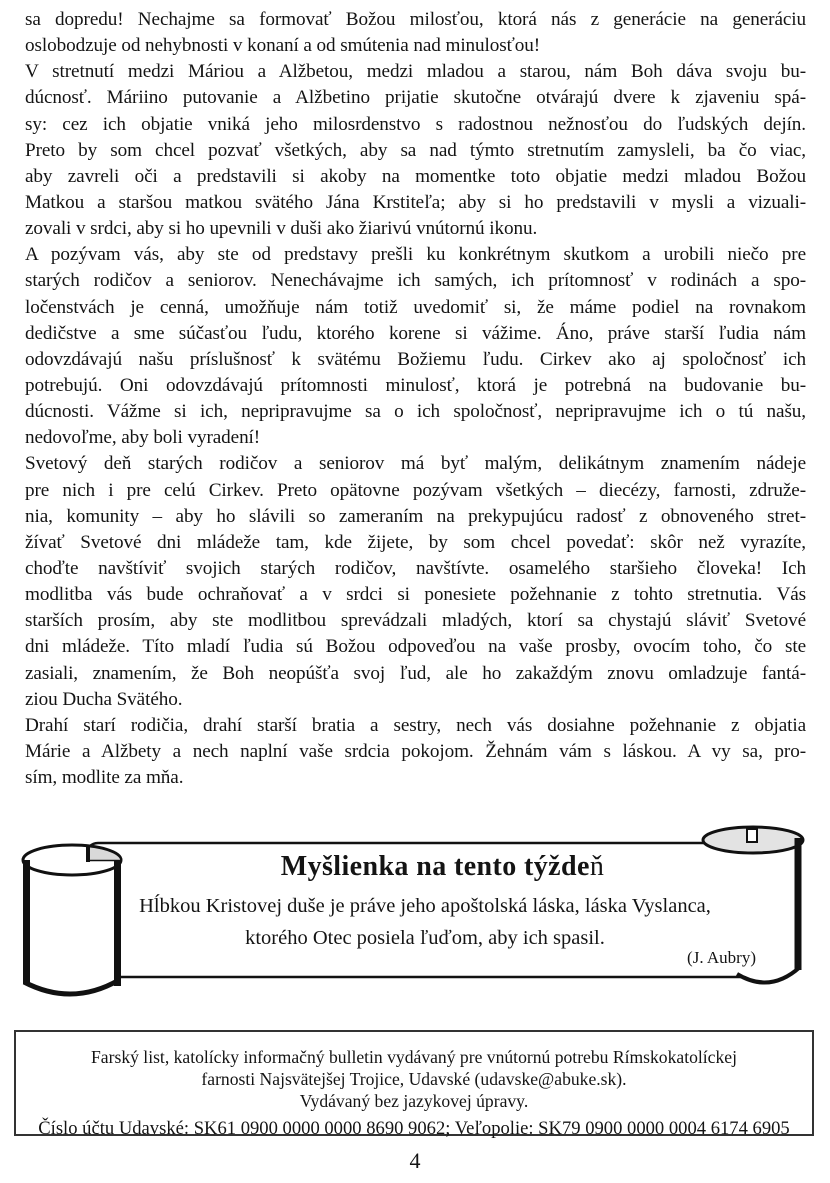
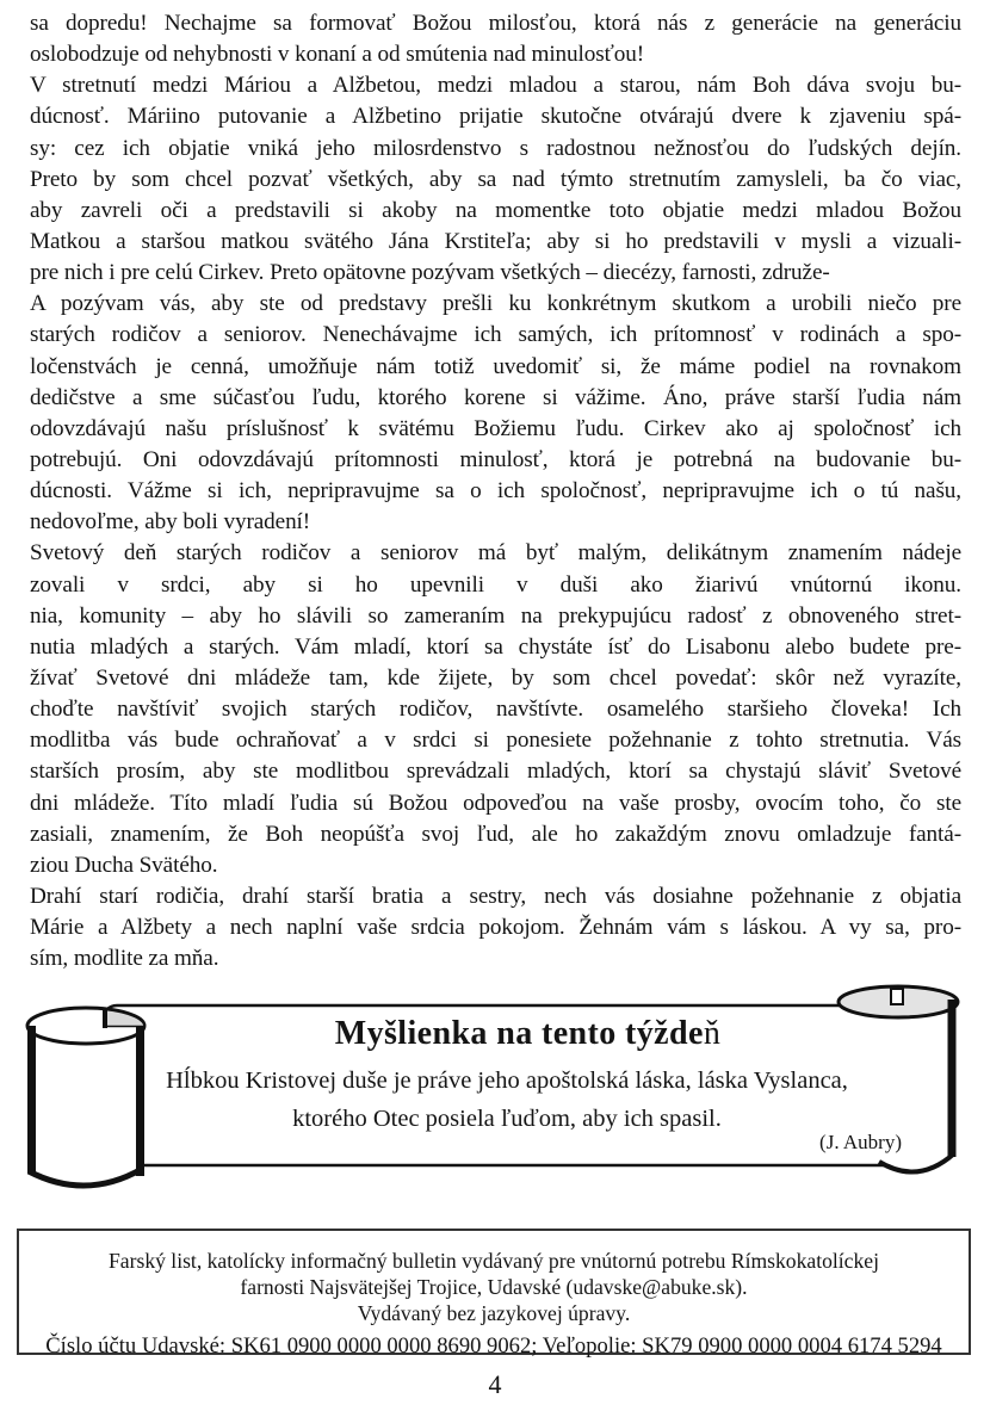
  sa dopredu! Nechajme sa formovať Božou milosťou, ktorá nás z generácie na generáciu
  oslobodzuje od nehybnosti v konaní a od smútenia nad minulosťou!
  V stretnutí medzi Máriou a Alžbetou, medzi mladou a starou, nám Boh dáva svoju bu-
  dúcnosť. Máriino putovanie a Alžbetino prijatie skutočne otvárajú dvere k zjaveniu spá-
  sy: cez ich objatie vniká jeho milosrdenstvo s radostnou nežnosťou do ľudských dejín.
  Preto by som chcel pozvať všetkých, aby sa nad týmto stretnutím zamysleli, ba čo viac,
  aby zavreli oči a predstavili si akoby na momentke toto objatie medzi mladou Božou
  Matkou a staršou matkou svätého Jána Krstiteľa; aby si ho predstavili v mysli a vizuali-
- zovali v srdci, aby si ho upevnili v duši ako žiarivú vnútornú ikonu.
+ pre nich i pre celú Cirkev. Preto opätovne pozývam všetkých – diecézy, farnosti, združe-
  A pozývam vás, aby ste od predstavy prešli ku konkrétnym skutkom a urobili niečo pre
  starých rodičov a seniorov. Nenechávajme ich samých, ich prítomnosť v rodinách a spo-
  ločenstvách je cenná, umožňuje nám totiž uvedomiť si, že máme podiel na rovnakom
  dedičstve a sme súčasťou ľudu, ktorého korene si vážime. Áno, práve starší ľudia nám
  odovzdávajú našu príslušnosť k svätému Božiemu ľudu. Cirkev ako aj spoločnosť ich
  potrebujú. Oni odovzdávajú prítomnosti minulosť, ktorá je potrebná na budovanie bu-
  dúcnosti. Vážme si ich, nepripravujme sa o ich spoločnosť, nepripravujme ich o tú našu,
  nedovoľme, aby boli vyradení!
  Svetový deň starých rodičov a seniorov má byť malým, delikátnym znamením nádeje
- pre nich i pre celú Cirkev. Preto opätovne pozývam všetkých – diecézy, farnosti, združe-
+ zovali v srdci, aby si ho upevnili v duši ako žiarivú vnútornú ikonu.
  nia, komunity – aby ho slávili so zameraním na prekypujúcu radosť z obnoveného stret-
+ nutia mladých a starých. Vám mladí, ktorí sa chystáte ísť do Lisabonu alebo budete pre-
  žívať Svetové dni mládeže tam, kde žijete, by som chcel povedať: skôr než vyrazíte,
  choďte navštíviť svojich starých rodičov, navštívte. osamelého staršieho človeka! Ich
  modlitba vás bude ochraňovať a v srdci si ponesiete požehnanie z tohto stretnutia. Vás
  starších prosím, aby ste modlitbou sprevádzali mladých, ktorí sa chystajú sláviť Svetové
  dni mládeže. Títo mladí ľudia sú Božou odpoveďou na vaše prosby, ovocím toho, čo ste
  zasiali, znamením, že Boh neopúšťa svoj ľud, ale ho zakaždým znovu omladzuje fantá-
  ziou Ducha Svätého.
  Drahí starí rodičia, drahí starší bratia a sestry, nech vás dosiahne požehnanie z objatia
  Márie a Alžbety a nech naplní vaše srdcia pokojom. Žehnám vám s láskou. A vy sa, pro-
  sím, modlite za mňa.
  Myšlienka na tento týždeň
  Hĺbkou Kristovej duše je práve jeho apoštolská láska, láska Vyslanca,
  ktorého Otec posiela ľuďom, aby ich spasil.
  (J. Aubry)
  Farský list, katolícky informačný bulletin vydávaný pre vnútornú potrebu Rímskokatolíckej
  farnosti Najsvätejšej Trojice, Udavské (udavske@abuke.sk).
  Vydávaný bez jazykovej úpravy.
- Číslo účtu Udavské: SK61 0900 0000 0000 8690 9062; Veľopolie: SK79 0900 0000 0004 6174 6905
+ Číslo účtu Udavské: SK61 0900 0000 0000 8690 9062; Veľopolie: SK79 0900 0000 0004 6174 5294
  4
